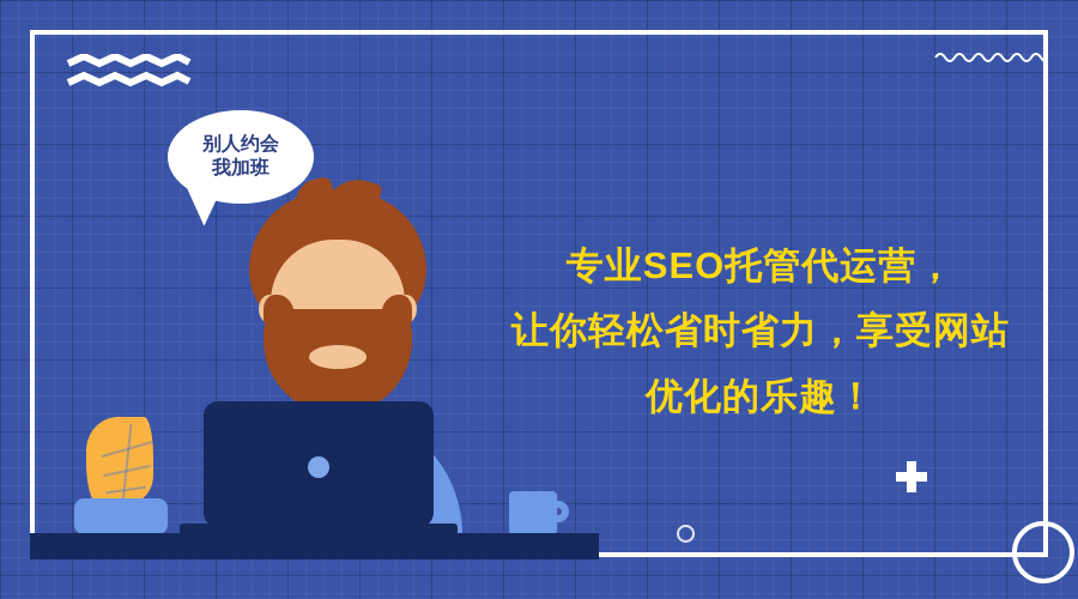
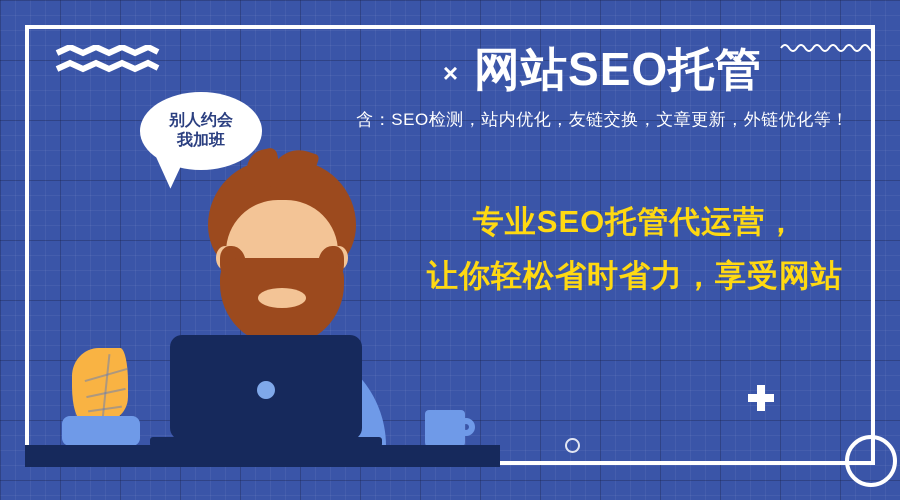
+ ×
+ 网站SEO托管
+ 含：SEO检测，站内优化，友链交换，文章更新，外链优化等！
  专业SEO托管代运营，
  让你轻松省时省力，享受网站
- 优化的乐趣！
  别人约会
  我加班
